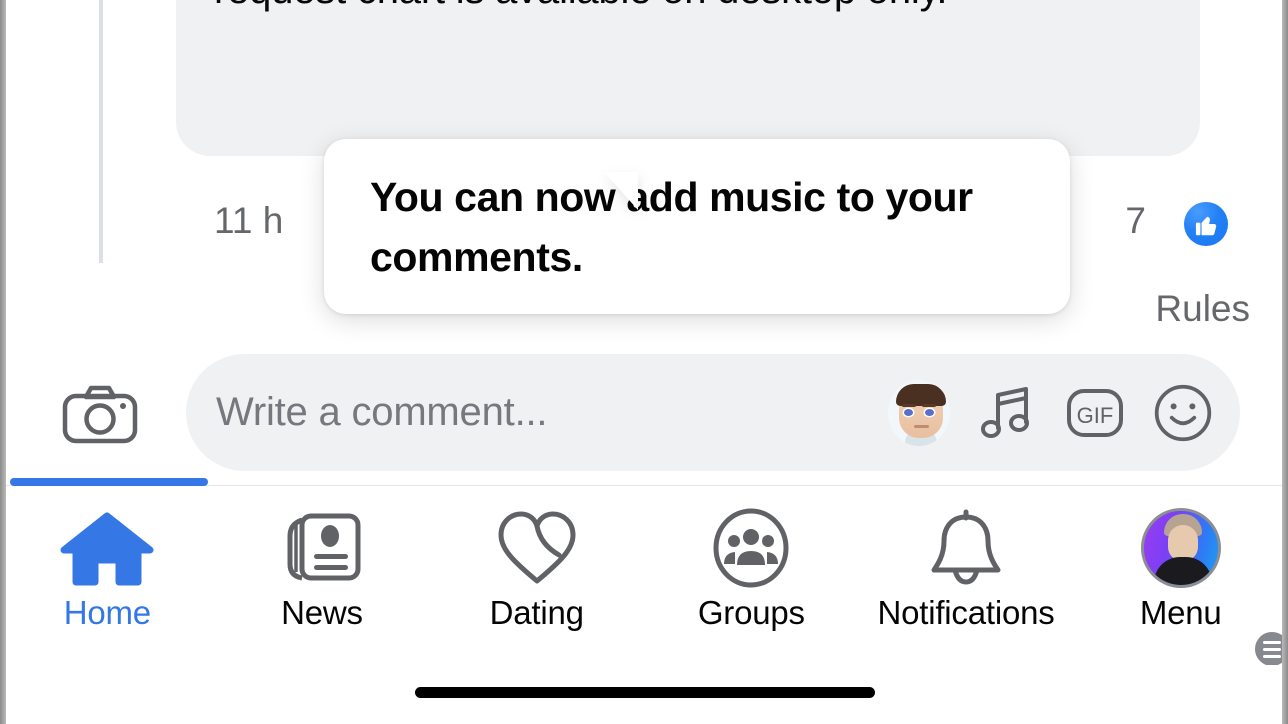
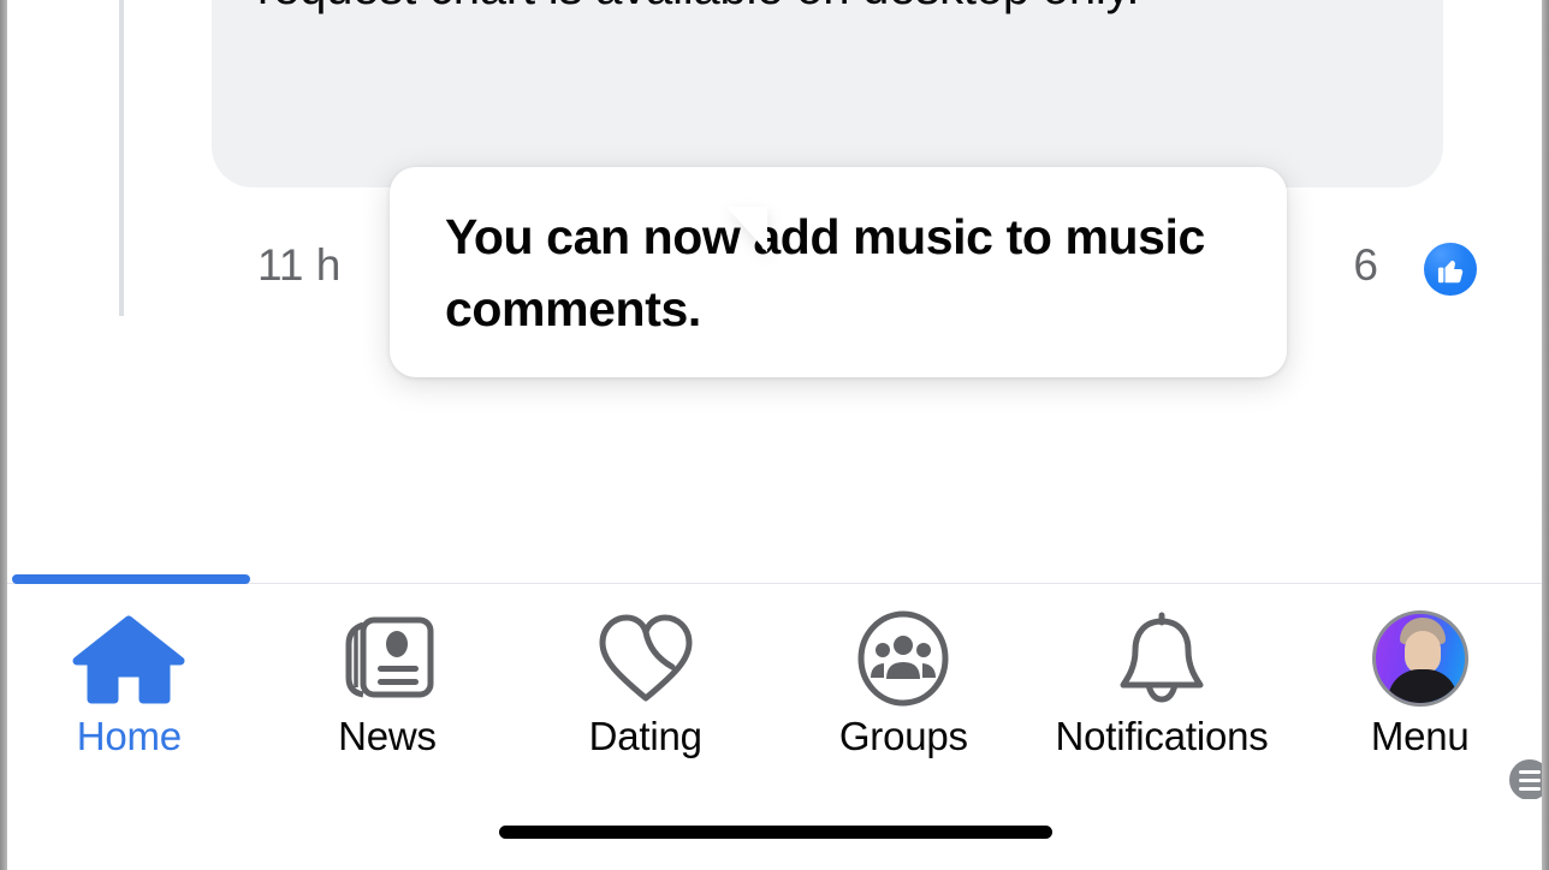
  11 h
- 7
+ 6
- Rules
- Write a comment...
- GIF
  Home
  News
  Dating
  Groups
  Notifications
  Menu
- You can now add music to your comments.
+ You can now add music to music comments.
